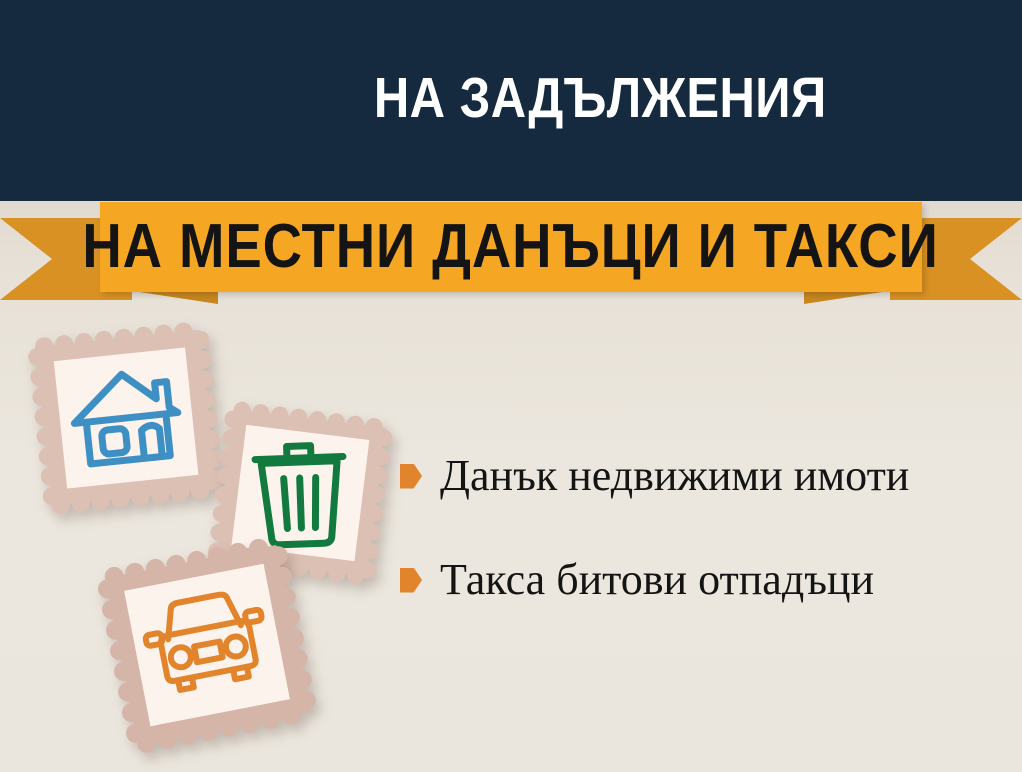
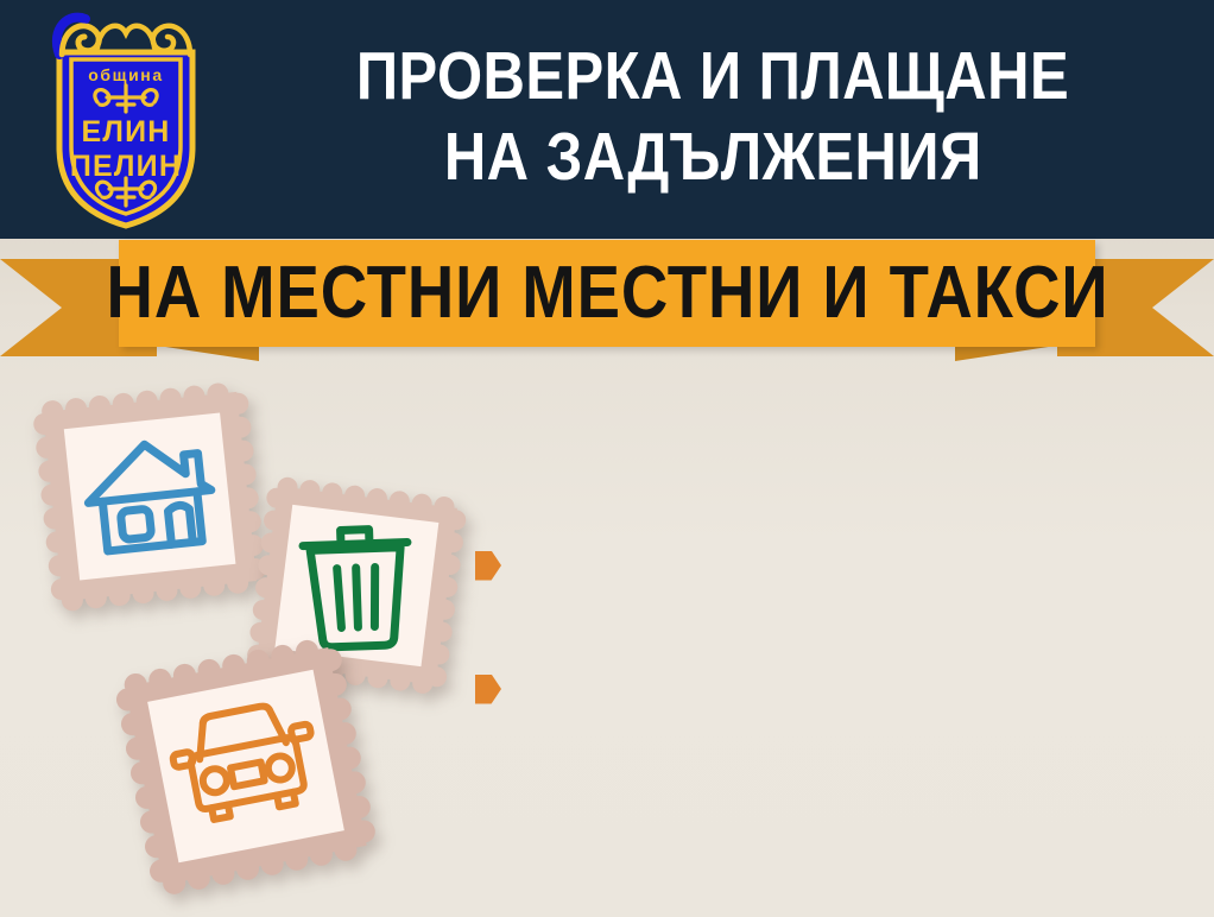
+ община
+ ЕЛИН
+ ПЕЛИН
+ ПРОВЕРКА И ПЛАЩАНЕ
  НА ЗАДЪЛЖЕНИЯ
- НА МЕСТНИ ДАНЪЦИ И ТАКСИ
+ НА МЕСТНИ МЕСТНИ И ТАКСИ
- Данък недвижими имоти
- Такса битови отпадъци
